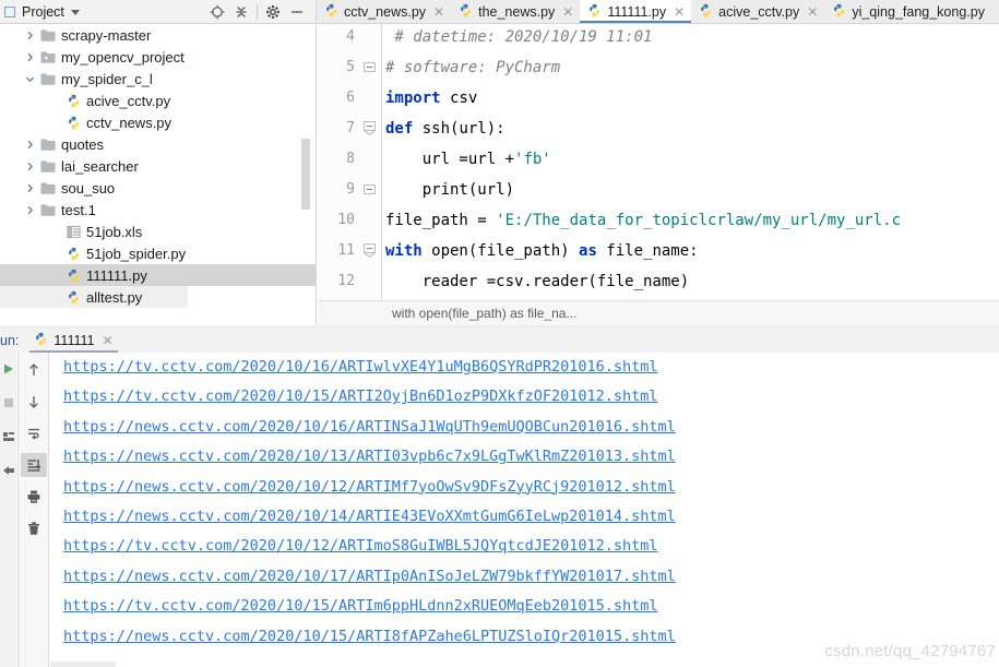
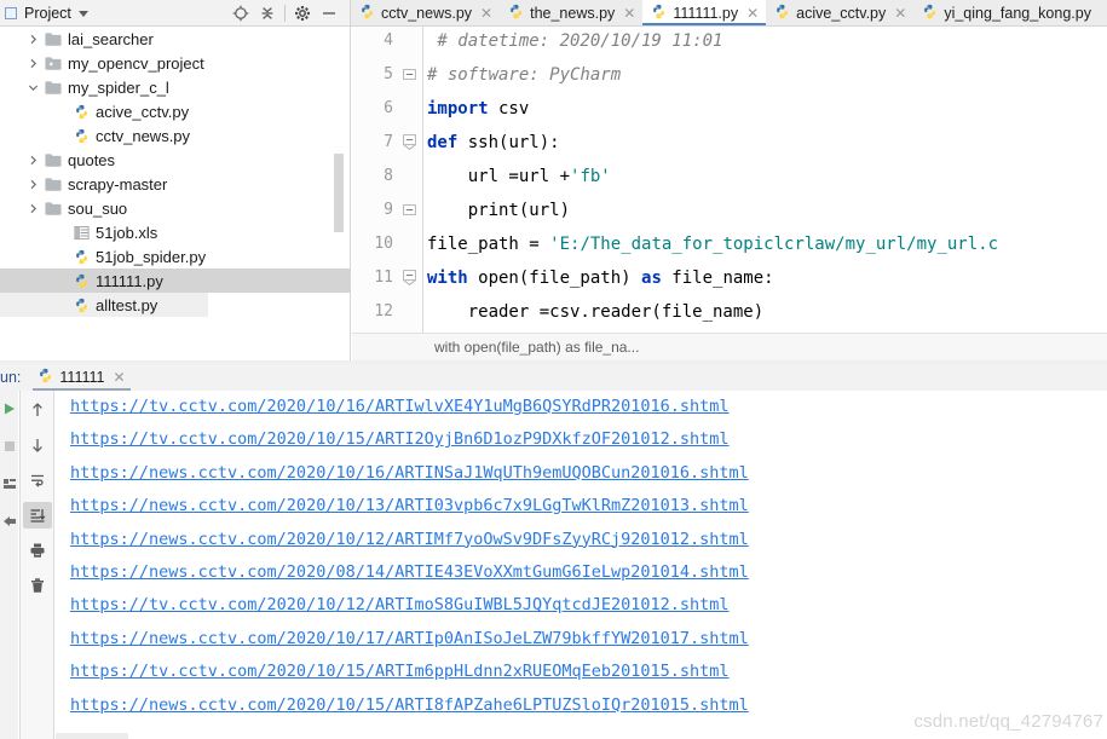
  Project
  cctv_news.py
  ✕
  the_news.py
  ✕
  111111.py
  ✕
  acive_cctv.py
  ✕
  yi_qing_fang_kong.py
- scrapy-master
+ lai_searcher
  my_opencv_project
  my_spider_c_l
  acive_cctv.py
  cctv_news.py
  quotes
- lai_searcher
+ scrapy-master
  sou_suo
- test.1
  51job.xls
  51job_spider.py
  111111.py
  alltest.py
  4
  # datetime: 2020/10/19 11:01
  5
  # software: PyCharm
  6
  import csv
  7
  def ssh(url):
  8
  url =url +'fb'
  9
  print(url)
  10
  file_path = 'E:/The_data_for_topiclcrlaw/my_url/my_url.c
  11
  with open(file_path) as file_name:
  12
  reader =csv.reader(file_name)
  with open(file_path) as file_na...
  un:
  111111
  ✕
  https://tv.cctv.com/2020/10/16/ARTIwlvXE4Y1uMgB6QSYRdPR201016.shtml
  https://tv.cctv.com/2020/10/15/ARTI2OyjBn6D1ozP9DXkfzOF201012.shtml
  https://news.cctv.com/2020/10/16/ARTINSaJ1WqUTh9emUQOBCun201016.shtml
  https://news.cctv.com/2020/10/13/ARTI03vpb6c7x9LGgTwKlRmZ201013.shtml
  https://news.cctv.com/2020/10/12/ARTIMf7yoOwSv9DFsZyyRCj9201012.shtml
- https://news.cctv.com/2020/10/14/ARTIE43EVoXXmtGumG6IeLwp201014.shtml
+ https://news.cctv.com/2020/08/14/ARTIE43EVoXXmtGumG6IeLwp201014.shtml
  https://tv.cctv.com/2020/10/12/ARTImoS8GuIWBL5JQYqtcdJE201012.shtml
  https://news.cctv.com/2020/10/17/ARTIp0AnISoJeLZW79bkffYW201017.shtml
  https://tv.cctv.com/2020/10/15/ARTIm6ppHLdnn2xRUEOMqEeb201015.shtml
  https://news.cctv.com/2020/10/15/ARTI8fAPZahe6LPTUZSloIQr201015.shtml
  csdn.net/qq_42794767
